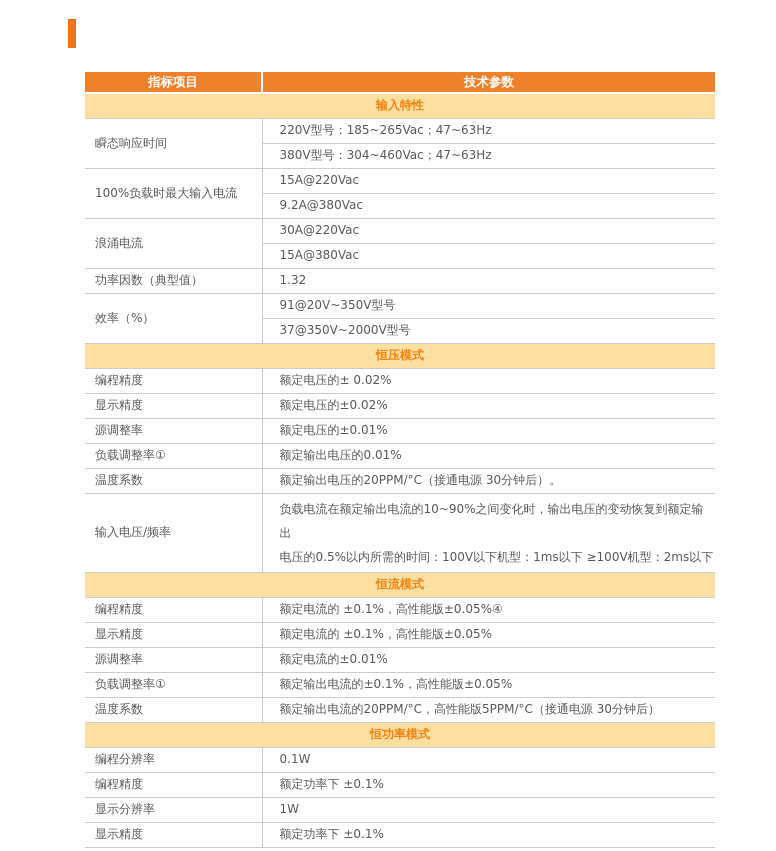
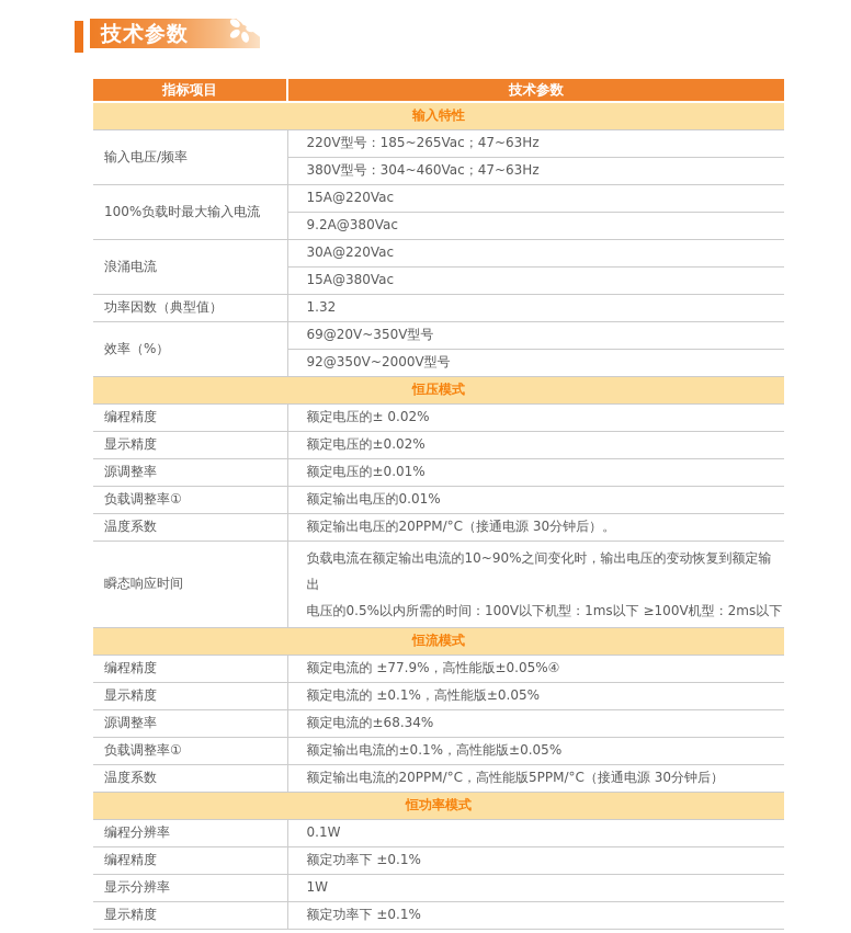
+ 技术参数
  指标项目	技术参数
  输入特性
- 瞬态响应时间	220V型号：185~265Vac；47~63Hz
+ 输入电压/频率	220V型号：185~265Vac；47~63Hz
  380V型号：304~460Vac；47~63Hz
  100%负载时最大输入电流	15A@220Vac
  9.2A@380Vac
  浪涌电流	30A@220Vac
  15A@380Vac
  功率因数（典型值）	1.32
- 效率（%）	91@20V~350V型号
+ 效率（%）	69@20V~350V型号
- 37@350V~2000V型号
+ 92@350V~2000V型号
  恒压模式
  编程精度	额定电压的± 0.02%
  显示精度	额定电压的±0.02%
  源调整率	额定电压的±0.01%
  负载调整率①	额定输出电压的0.01%
  温度系数	额定输出电压的20PPM/°C（接通电源 30分钟后）。
- 输入电压/频率	负载电流在额定输出电流的10~90%之间变化时，输出电压的变动恢复到额定输出电压的0.5%以内所需的时间：100V以下机型：1ms以下 ≥100V机型：2ms以下
+ 瞬态响应时间	负载电流在额定输出电流的10~90%之间变化时，输出电压的变动恢复到额定输出电压的0.5%以内所需的时间：100V以下机型：1ms以下 ≥100V机型：2ms以下
  恒流模式
- 编程精度	额定电流的 ±0.1%，高性能版±0.05%④
+ 编程精度	额定电流的 ±77.9%，高性能版±0.05%④
  显示精度	额定电流的 ±0.1%，高性能版±0.05%
- 源调整率	额定电流的±0.01%
+ 源调整率	额定电流的±68.34%
  负载调整率①	额定输出电流的±0.1%，高性能版±0.05%
  温度系数	额定输出电流的20PPM/°C，高性能版5PPM/°C（接通电源 30分钟后）
  恒功率模式
  编程分辨率	0.1W
  编程精度	额定功率下 ±0.1%
  显示分辨率	1W
  显示精度	额定功率下 ±0.1%
